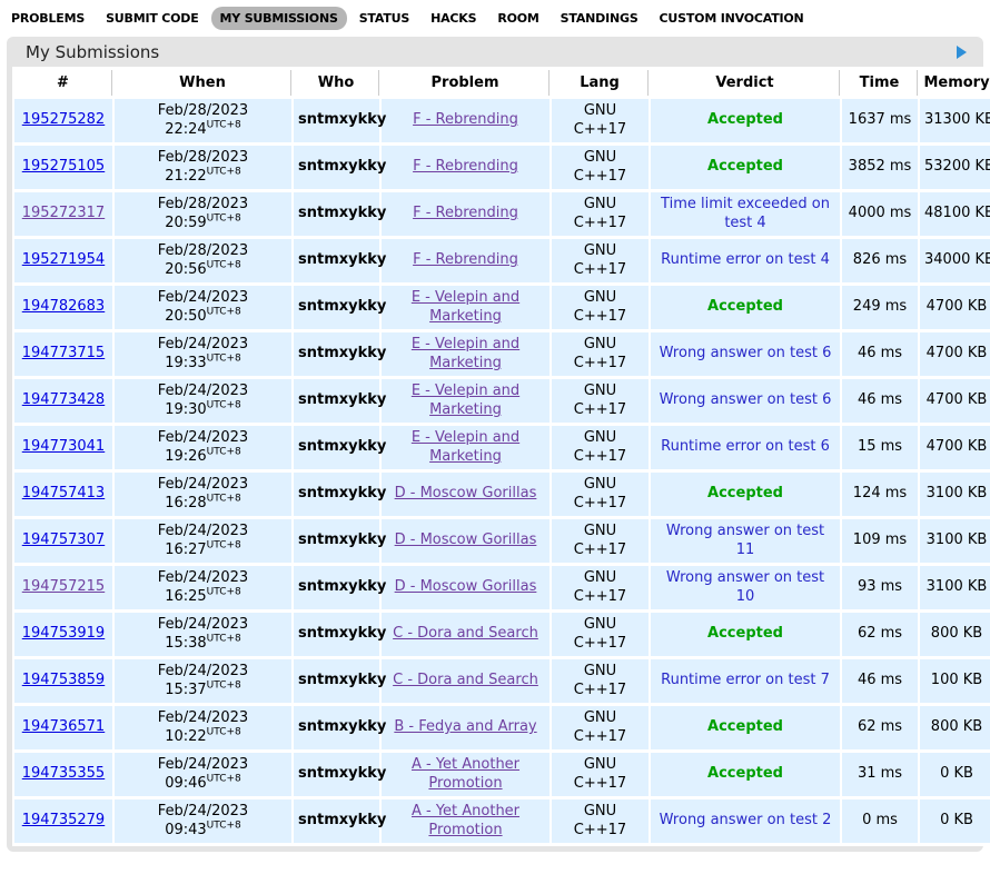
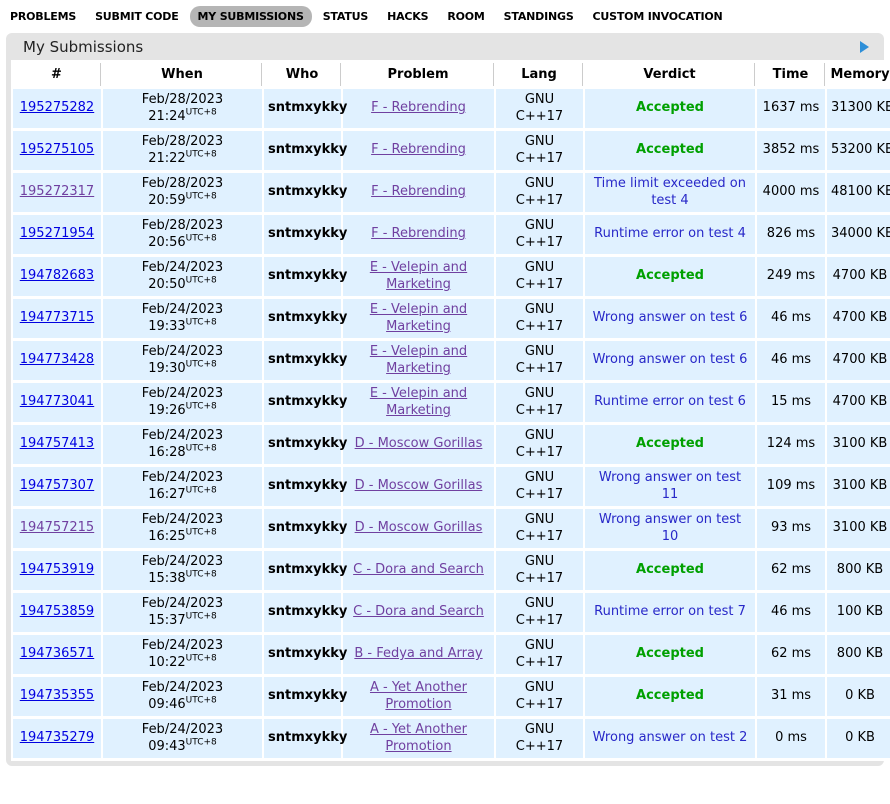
  PROBLEMS
  SUBMIT CODE
  MY SUBMISSIONS
  STATUS
  HACKS
  ROOM
  STANDINGS
  CUSTOM INVOCATION
  My Submissions
  #	When	Who	Problem	Lang	Verdict	Time	Memory
- 195275282	Feb/28/2023 22:24UTC+8	sntmxykky	F - Rebrending	GNU C++17	Accepted	1637 ms	31300 KB
+ 195275282	Feb/28/2023 21:24UTC+8	sntmxykky	F - Rebrending	GNU C++17	Accepted	1637 ms	31300 KB
  195275105	Feb/28/2023 21:22UTC+8	sntmxykky	F - Rebrending	GNU C++17	Accepted	3852 ms	53200 KB
  195272317	Feb/28/2023 20:59UTC+8	sntmxykky	F - Rebrending	GNU C++17	Time limit exceeded on test 4	4000 ms	48100 KB
  195271954	Feb/28/2023 20:56UTC+8	sntmxykky	F - Rebrending	GNU C++17	Runtime error on test 4	826 ms	34000 KB
  194782683	Feb/24/2023 20:50UTC+8	sntmxykky	E - Velepin and Marketing	GNU C++17	Accepted	249 ms	4700 KB
  194773715	Feb/24/2023 19:33UTC+8	sntmxykky	E - Velepin and Marketing	GNU C++17	Wrong answer on test 6	46 ms	4700 KB
  194773428	Feb/24/2023 19:30UTC+8	sntmxykky	E - Velepin and Marketing	GNU C++17	Wrong answer on test 6	46 ms	4700 KB
  194773041	Feb/24/2023 19:26UTC+8	sntmxykky	E - Velepin and Marketing	GNU C++17	Runtime error on test 6	15 ms	4700 KB
  194757413	Feb/24/2023 16:28UTC+8	sntmxykky	D - Moscow Gorillas	GNU C++17	Accepted	124 ms	3100 KB
  194757307	Feb/24/2023 16:27UTC+8	sntmxykky	D - Moscow Gorillas	GNU C++17	Wrong answer on test 11	109 ms	3100 KB
  194757215	Feb/24/2023 16:25UTC+8	sntmxykky	D - Moscow Gorillas	GNU C++17	Wrong answer on test 10	93 ms	3100 KB
  194753919	Feb/24/2023 15:38UTC+8	sntmxykky	C - Dora and Search	GNU C++17	Accepted	62 ms	800 KB
  194753859	Feb/24/2023 15:37UTC+8	sntmxykky	C - Dora and Search	GNU C++17	Runtime error on test 7	46 ms	100 KB
  194736571	Feb/24/2023 10:22UTC+8	sntmxykky	B - Fedya and Array	GNU C++17	Accepted	62 ms	800 KB
  194735355	Feb/24/2023 09:46UTC+8	sntmxykky	A - Yet Another Promotion	GNU C++17	Accepted	31 ms	0 KB
  194735279	Feb/24/2023 09:43UTC+8	sntmxykky	A - Yet Another Promotion	GNU C++17	Wrong answer on test 2	0 ms	0 KB
